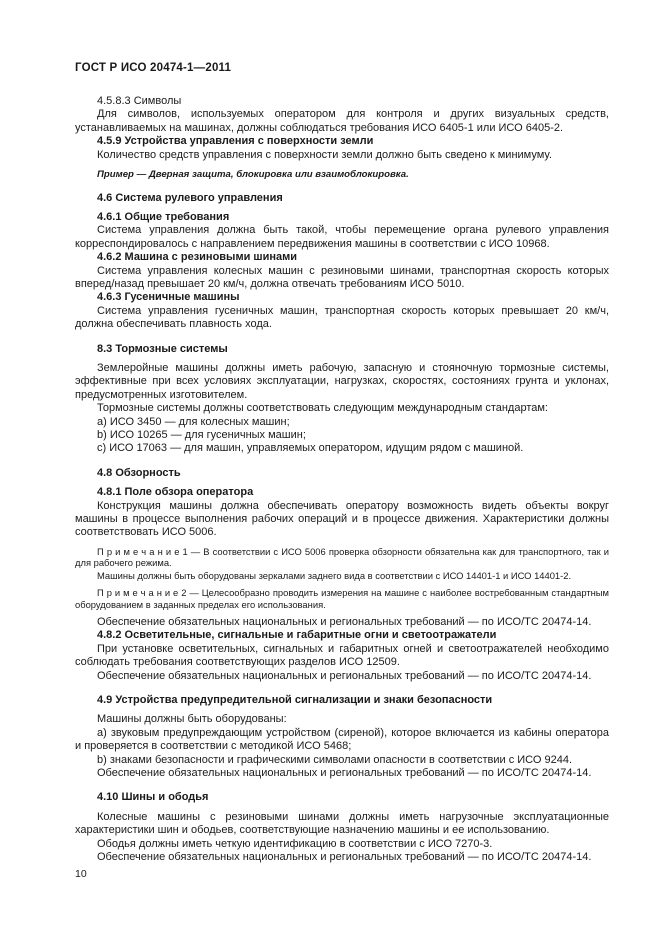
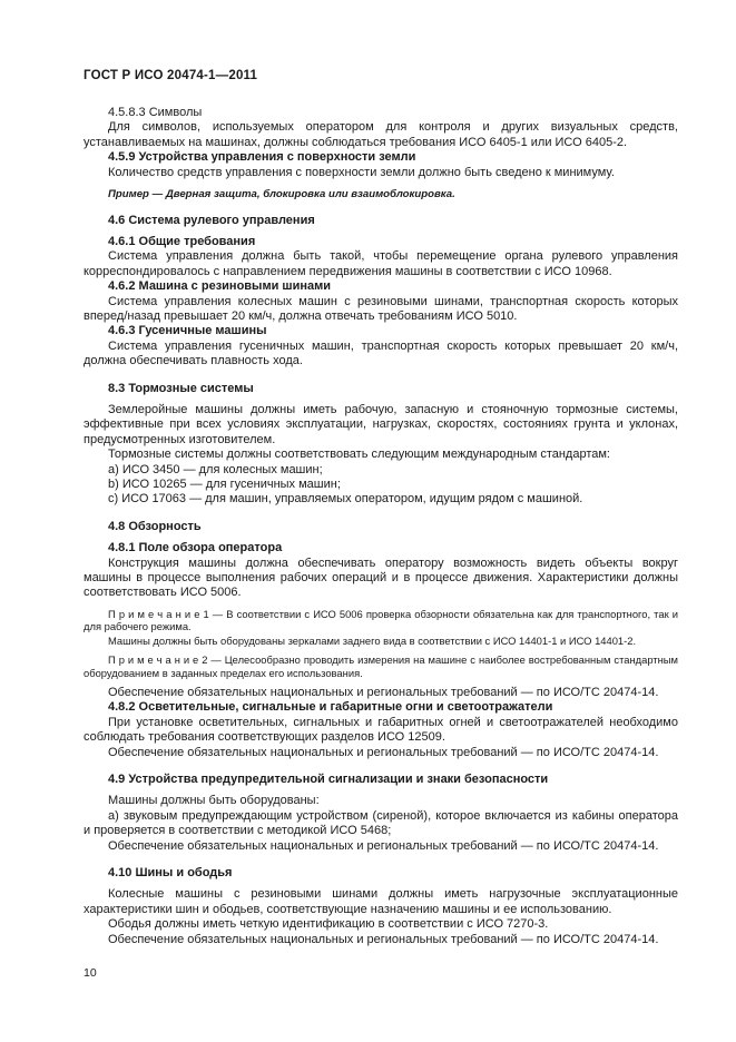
  ГОСТ Р ИСО 20474-1—2011
  4.5.8.3 Символы
  Для символов, используемых оператором для контроля и других визуальных средств, устанавливаемых на машинах, должны соблюдаться требования ИСО 6405-1 или ИСО 6405-2.
  4.5.9 Устройства управления с поверхности земли
  Количество средств управления с поверхности земли должно быть сведено к минимуму.
  Пример — Дверная защита, блокировка или взаимоблокировка.
  4.6 Система рулевого управления
  4.6.1 Общие требования
  Система управления должна быть такой, чтобы перемещение органа рулевого управления корреспондировалось с направлением передвижения машины в соответствии с ИСО 10968.
  4.6.2 Машина с резиновыми шинами
  Система управления колесных машин с резиновыми шинами, транспортная скорость которых вперед/назад превышает 20 км/ч, должна отвечать требованиям ИСО 5010.
  4.6.3 Гусеничные машины
  Система управления гусеничных машин, транспортная скорость которых превышает 20 км/ч, должна обеспечивать плавность хода.
  8.3 Тормозные системы
  Землеройные машины должны иметь рабочую, запасную и стояночную тормозные системы, эффективные при всех условиях эксплуатации, нагрузках, скоростях, состояниях грунта и уклонах, предусмотренных изготовителем.
  Тормозные системы должны соответствовать следующим международным стандартам:
  a) ИСО 3450 — для колесных машин;
  b) ИСО 10265 — для гусеничных машин;
  c) ИСО 17063 — для машин, управляемых оператором, идущим рядом с машиной.
  4.8 Обзорность
  4.8.1 Поле обзора оператора
  Конструкция машины должна обеспечивать оператору возможность видеть объекты вокруг машины в процессе выполнения рабочих операций и в процессе движения. Характеристики должны соответствовать ИСО 5006.
  П р и м е ч а н и е 1 — В соответствии с ИСО 5006 проверка обзорности обязательна как для транспортного, так и для рабочего режима.
  Машины должны быть оборудованы зеркалами заднего вида в соответствии с ИСО 14401-1 и ИСО 14401-2.
  П р и м е ч а н и е 2 — Целесообразно проводить измерения на машине с наиболее востребованным стандартным оборудованием в заданных пределах его использования.
  Обеспечение обязательных национальных и региональных требований — по ИСО/ТС 20474-14.
  4.8.2 Осветительные, сигнальные и габаритные огни и светоотражатели
  При установке осветительных, сигнальных и габаритных огней и светоотражателей необходимо соблюдать требования соответствующих разделов ИСО 12509.
  Обеспечение обязательных национальных и региональных требований — по ИСО/ТС 20474-14.
  4.9 Устройства предупредительной сигнализации и знаки безопасности
  Машины должны быть оборудованы:
  a) звуковым предупреждающим устройством (сиреной), которое включается из кабины оператора и проверяется в соответствии с методикой ИСО 5468;
- b) знаками безопасности и графическими символами опасности в соответствии с ИСО 9244.
  Обеспечение обязательных национальных и региональных требований — по ИСО/ТС 20474-14.
  4.10 Шины и ободья
  Колесные машины с резиновыми шинами должны иметь нагрузочные эксплуатационные характеристики шин и ободьев, соответствующие назначению машины и ее использованию.
  Ободья должны иметь четкую идентификацию в соответствии с ИСО 7270-3.
  Обеспечение обязательных национальных и региональных требований — по ИСО/ТС 20474-14.
  10
